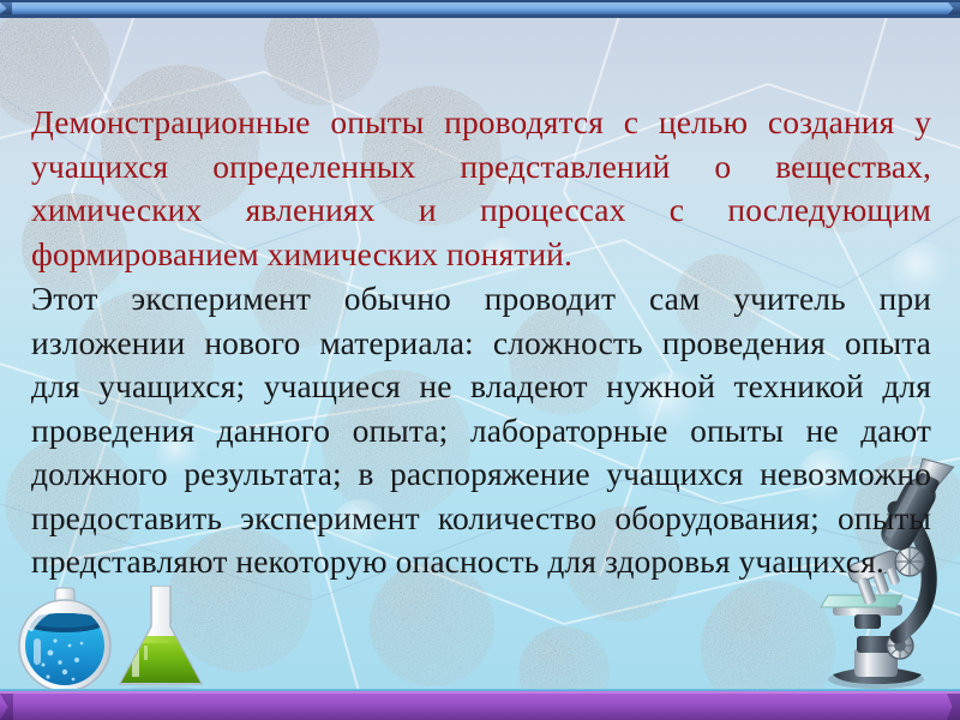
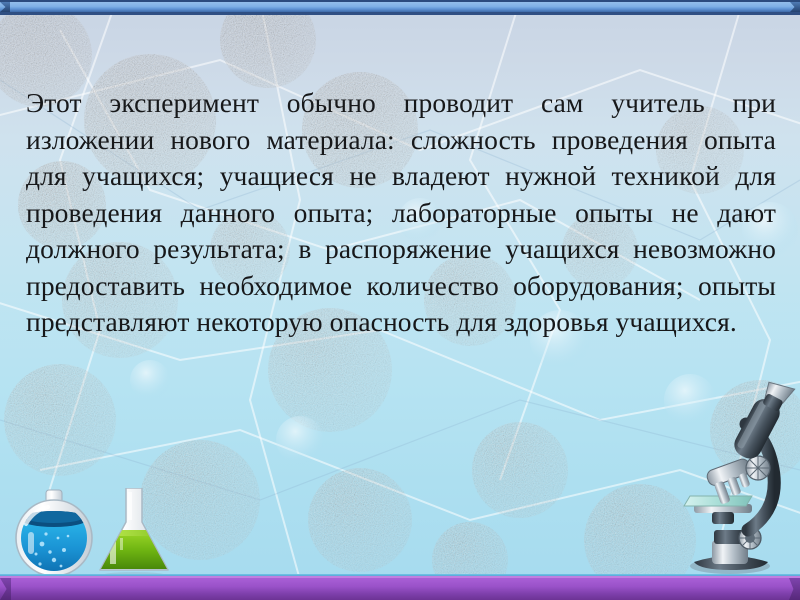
- Демонстрационные опыты проводятся с целью создания у учащихся определенных представлений о веществах, химических явлениях и процессах с последующим формированием химических понятий.
- Этот эксперимент обычно проводит сам учитель при изложении нового материала: сложность проведения опыта для учащихся; учащиеся не владеют нужной техникой для проведения данного опыта; лабораторные опыты не дают должного результата; в распоряжение учащихся невозможно предоставить эксперимент количество оборудования; опыты представляют некоторую опасность для здоровья учащихся.
+ Этот эксперимент обычно проводит сам учитель при изложении нового материала: сложность проведения опыта для учащихся; учащиеся не владеют нужной техникой для проведения данного опыта; лабораторные опыты не дают должного результата; в распоряжение учащихся невозможно предоставить необходимое количество оборудования; опыты представляют некоторую опасность для здоровья учащихся.
